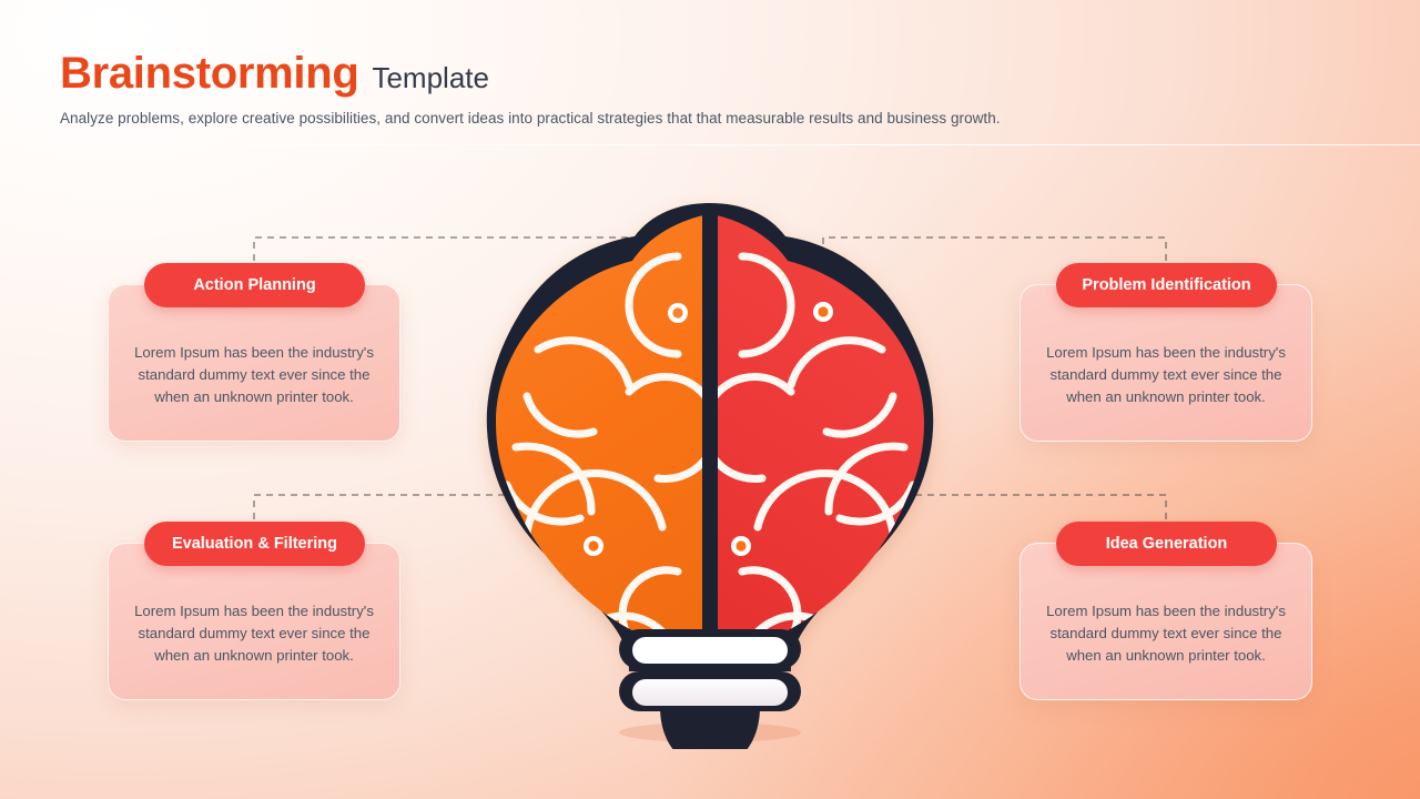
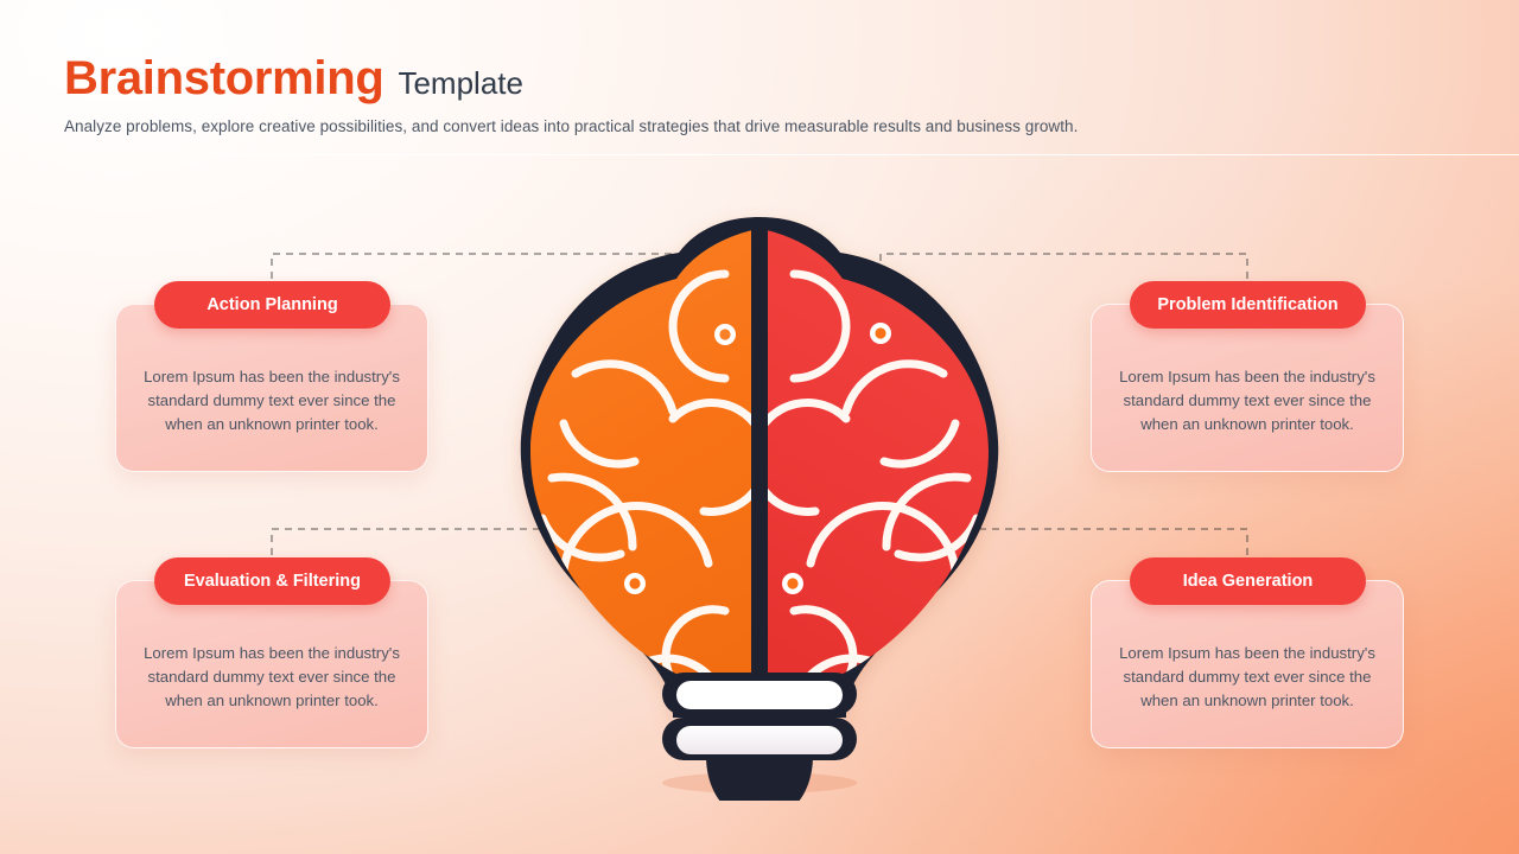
  Brainstorming
  Template
- Analyze problems, explore creative possibilities, and convert ideas into practical strategies that that measurable results and business growth.
+ Analyze problems, explore creative possibilities, and convert ideas into practical strategies that drive measurable results and business growth.
  Lorem Ipsum has been the industry's standard dummy text ever since the when an unknown printer took.
  Action Planning
  Lorem Ipsum has been the industry's standard dummy text ever since the when an unknown printer took.
  Problem Identification
  Lorem Ipsum has been the industry's standard dummy text ever since the when an unknown printer took.
  Evaluation & Filtering
  Lorem Ipsum has been the industry's standard dummy text ever since the when an unknown printer took.
  Idea Generation
